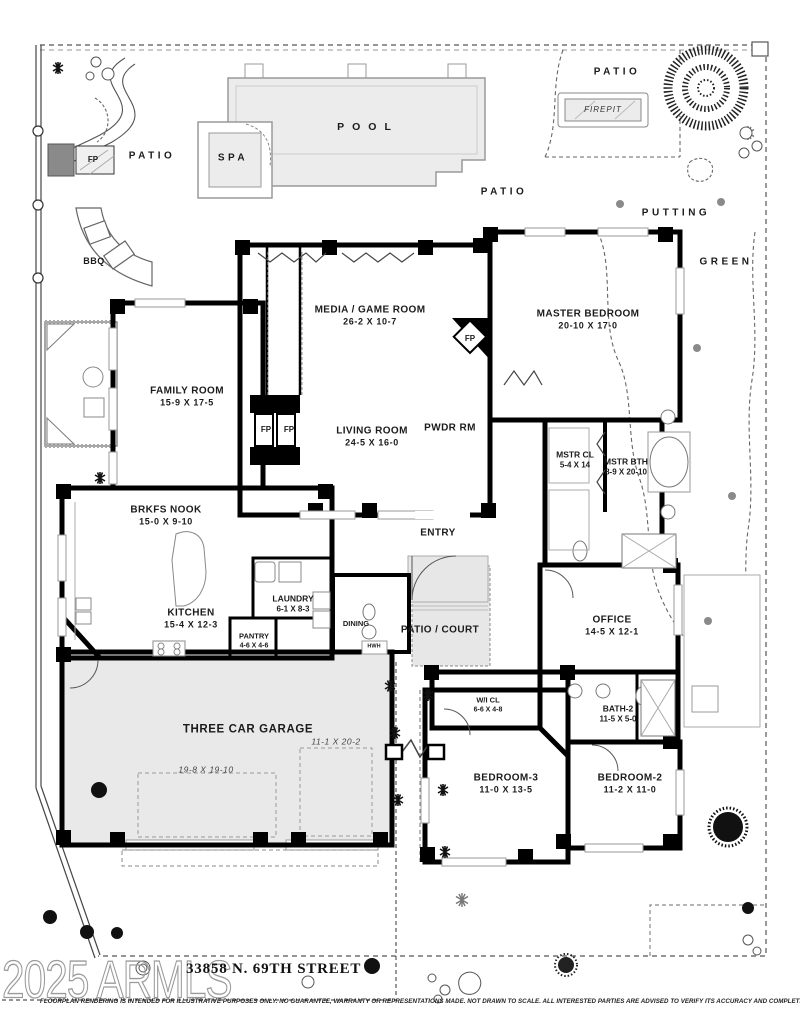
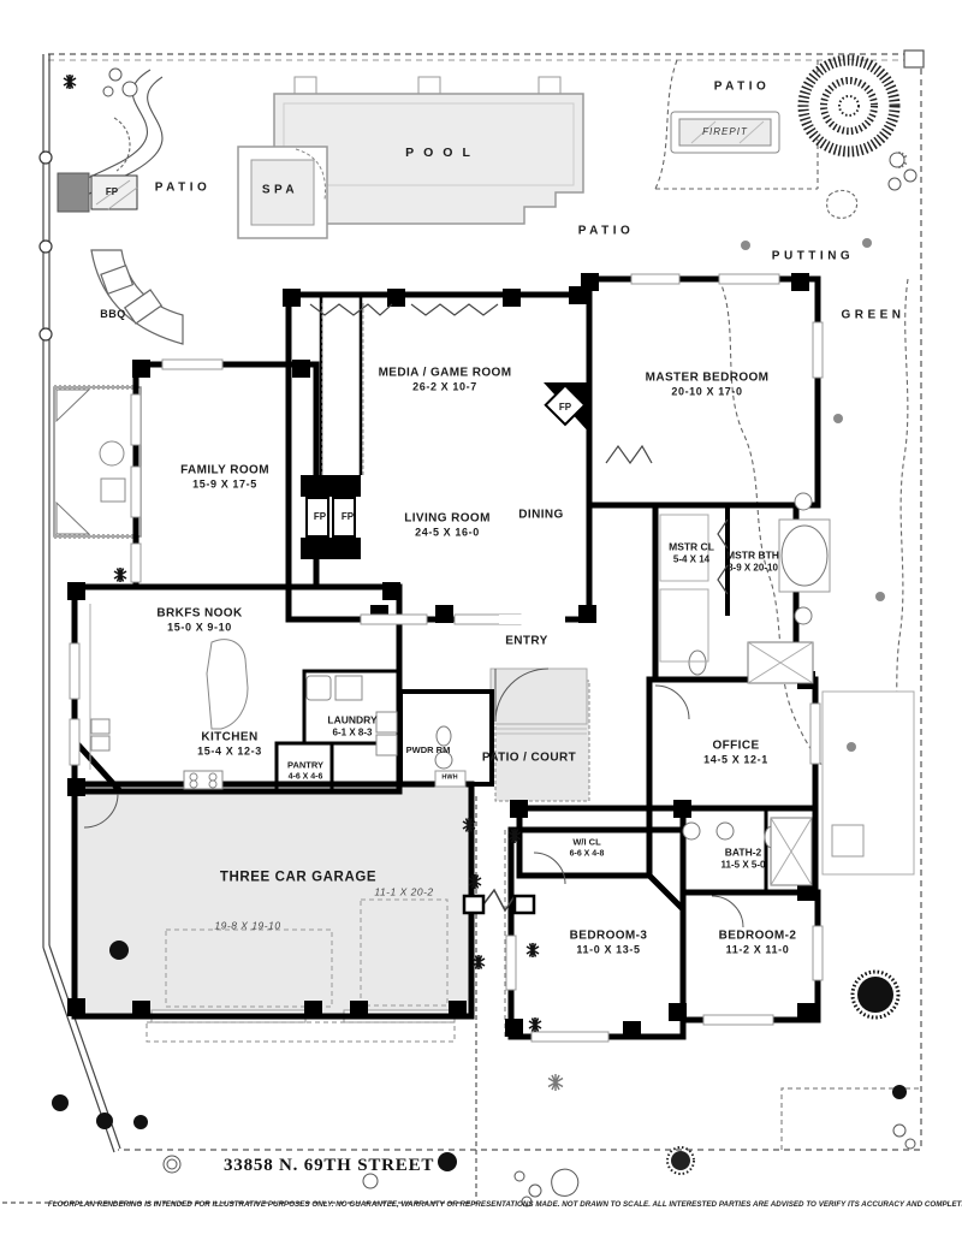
  PATIO
  SPA
  POOL
  PATIO
  FIREPIT
  PATIO
  PUTTING
  GREEN
  BBQ
  FP
  MEDIA / GAME ROOM
  26-2 X 10-7
  MASTER BEDROOM
  20-10 X 17-0
  FAMILY ROOM
  15-9 X 17-5
  LIVING ROOM
  24-5 X 16-0
- PWDR RM
+ DINING
  MSTR CL
  5-4 X 14
  MSTR BTH
  8-9 X 20-10
  BRKFS NOOK
  15-0 X 9-10
  ENTRY
  KITCHEN
  15-4 X 12-3
  LAUNDRY
  6-1 X 8-3
  PANTRY
- DINING
+ PWDR RM
  PATIO / COURT
  OFFICE
  14-5 X 12-1
  W/I CL
  BATH-2
  11-5 X 5-0
  THREE CAR GARAGE
  11-1 X 20-2
  19-8 X 19-10
  BEDROOM-3
  11-0 X 13-5
  BEDROOM-2
  11-2 X 11-0
  FP
  FP
  FP
- 2025 ARMLS
  33858 N. 69TH STREET
